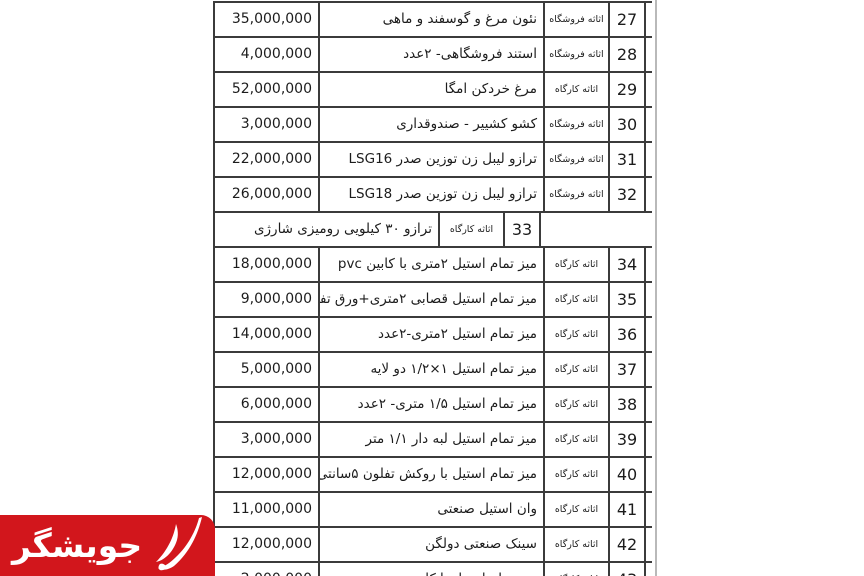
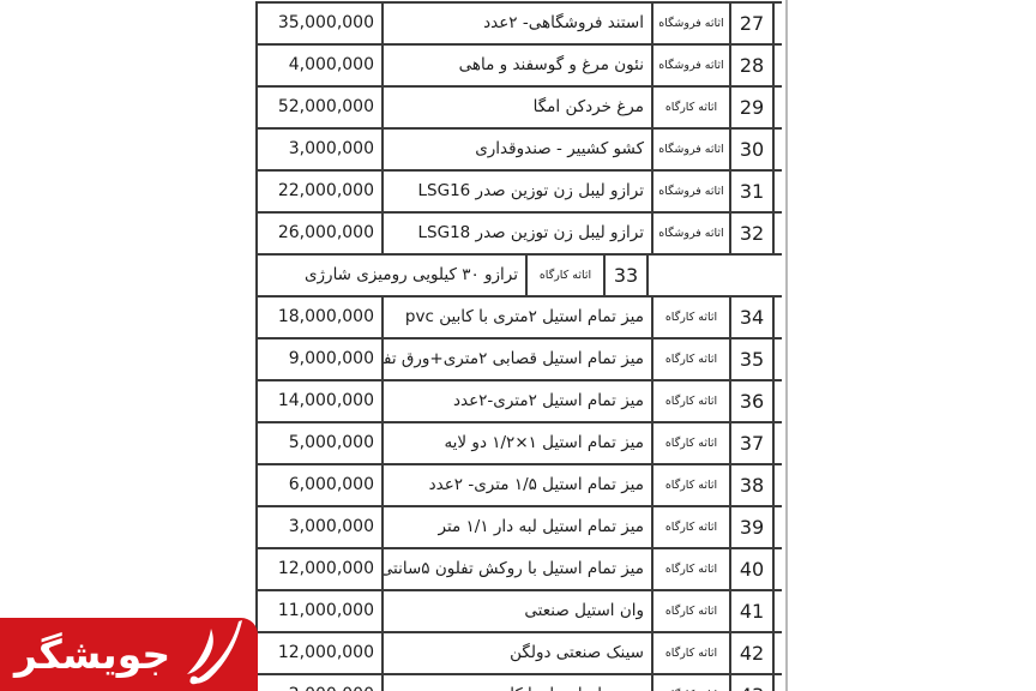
  35,000,000
- نئون مرغ و گوسفند و ماهی
+ استند فروشگاهی- ۲عدد
  اثاثه فروشگاه
  27
  4,000,000
- استند فروشگاهی- ۲عدد
+ نئون مرغ و گوسفند و ماهی
  اثاثه فروشگاه
  28
  52,000,000
  مرغ خردکن امگا
  اثاثه کارگاه
  29
  3,000,000
  کشو کشییر - صندوقداری
  اثاثه فروشگاه
  30
  22,000,000
  ترازو لیبل زن توزین صدر LSG16
  اثاثه فروشگاه
  31
  26,000,000
  ترازو لیبل زن توزین صدر LSG18
  اثاثه فروشگاه
  32
  ترازو ۳۰ کیلویی رومیزی شارژی
  اثاثه کارگاه
  33
  18,000,000
  میز تمام استیل ۲متری با کابین pvc
  اثاثه کارگاه
  34
  9,000,000
  میز تمام استیل قصابی ۲متری+ورق تف
  اثاثه کارگاه
  35
  14,000,000
  میز تمام استیل ۲متری-۲عدد
  اثاثه کارگاه
  36
  5,000,000
  میز تمام استیل ۱×۱/۲ دو لایه
  اثاثه کارگاه
  37
  6,000,000
  میز تمام استیل ۱/۵ متری- ۲عدد
  اثاثه کارگاه
  38
  3,000,000
  میز تمام استیل لبه دار ۱/۱ متر
  اثاثه کارگاه
  39
  12,000,000
  میز تمام استیل با روکش تفلون ۵سانتی
  اثاثه کارگاه
  40
  11,000,000
  وان استیل صنعتی
  اثاثه کارگاه
  41
  12,000,000
  سینک صنعتی دولگن
  اثاثه کارگاه
  42
  جویشگر
